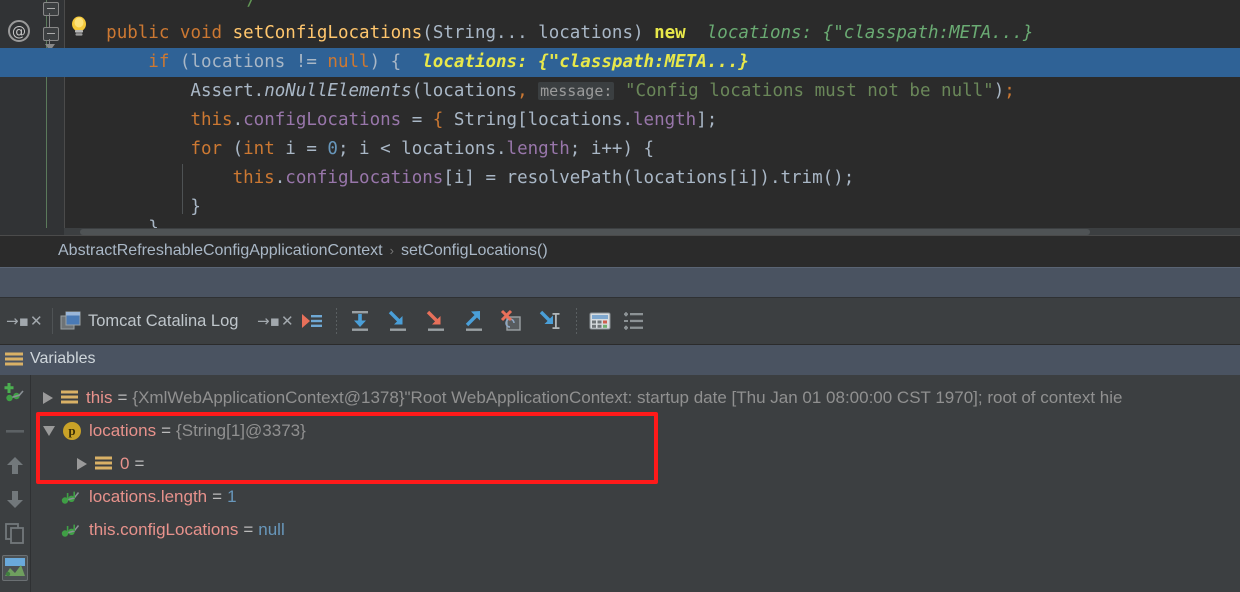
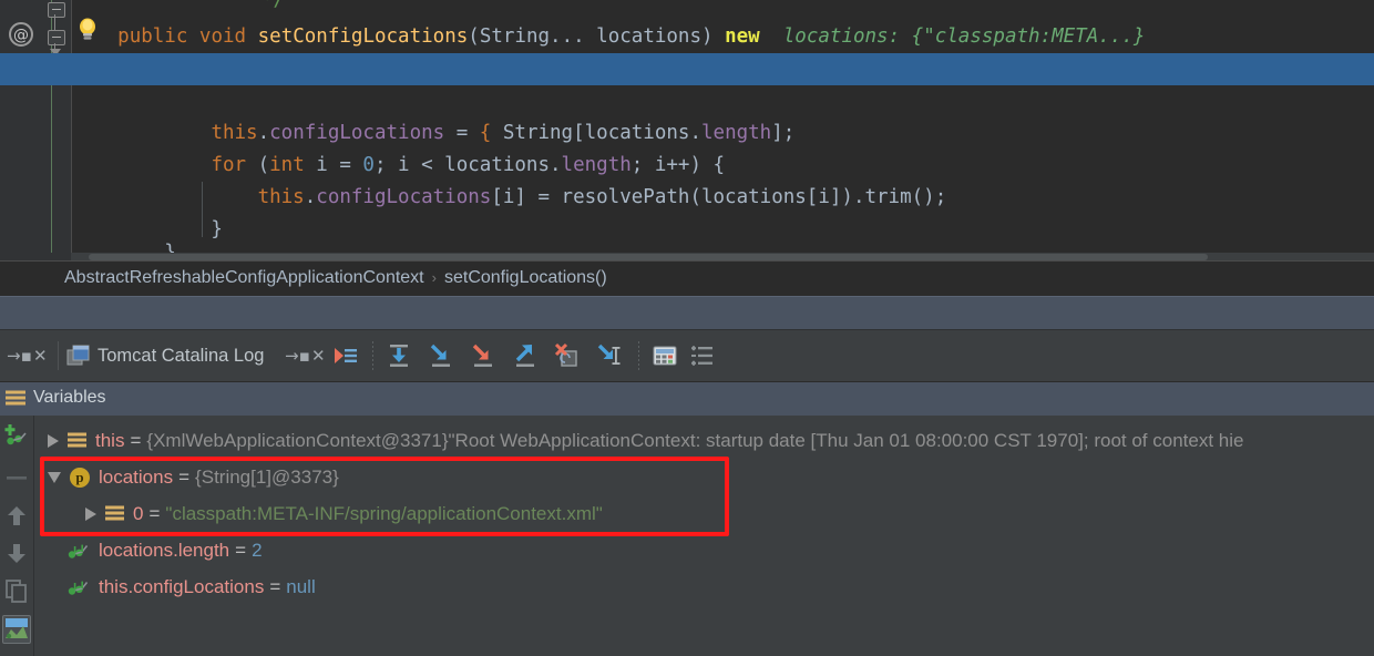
  @
  */
  public void setConfigLocations(String... locations) new locations: {"classpath:META...}
- if (locations != null) { locations: {"classpath:META...}
- Assert.noNullElements(locations, message: "Config locations must not be null");
  this.configLocations = { String[locations.length];
  for (int i = 0; i < locations.length; i++) {
  this.configLocations[i] = resolvePath(locations[i]).trim();
  }
  AbstractRefreshableConfigApplicationContext › setConfigLocations()
  →▪
  ✕
  Tomcat Catalina Log
  →▪
  ✕
  Variables
  this
  =
- {XmlWebApplicationContext@1378}
+ {XmlWebApplicationContext@3371}
  "Root WebApplicationContext: startup date [Thu Jan 01 08:00:00 CST 1970]; root of context hie
  p
  locations
  =
  {String[1]@3373}
  0
  =
+ "classpath:META-INF/spring/applicationContext.xml"
  locations.length
  =
- 1
+ 2
  this.configLocations
  =
  null
